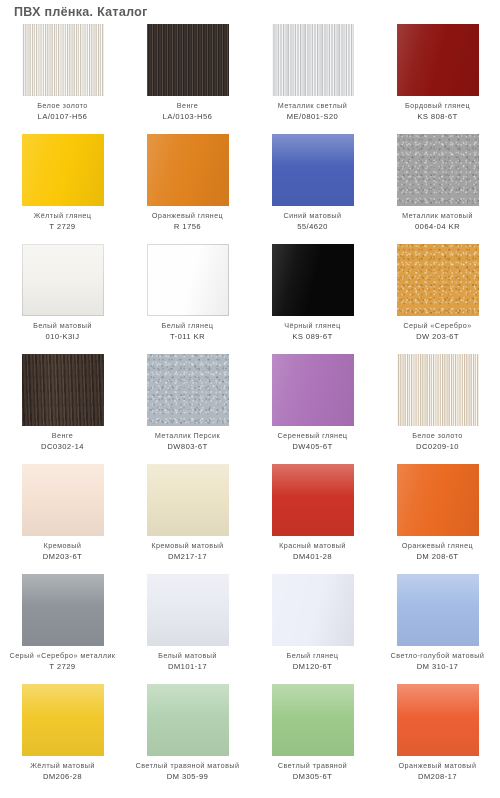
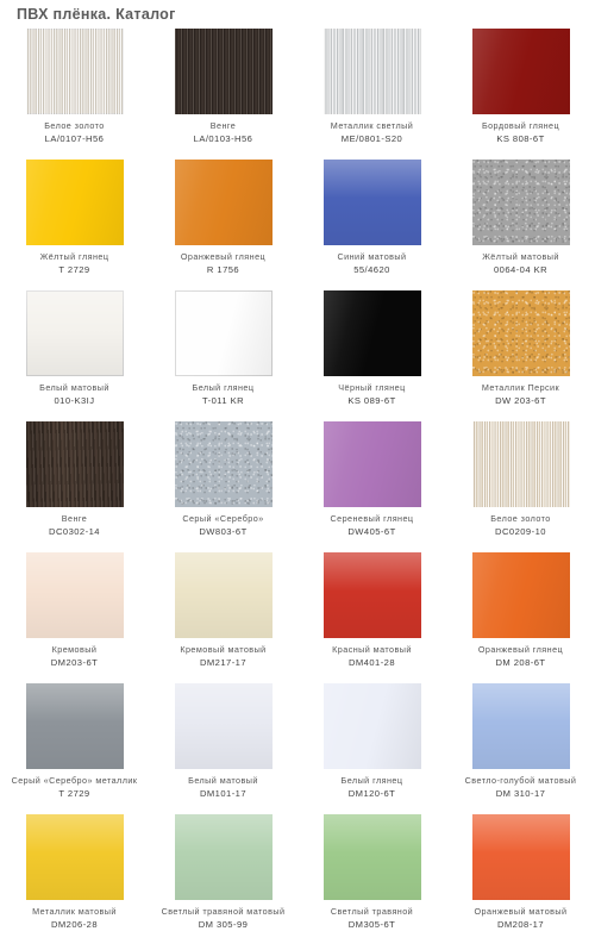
  ПВХ плёнка. Каталог
  Белое золото
  LA/0107-H56
  Венге
  LA/0103-H56
  Металлик светлый
  ME/0801-S20
  Бордовый глянец
  KS 808-6T
  Жёлтый глянец
  T 2729
  Оранжевый глянец
  R 1756
  Синий матовый
  55/4620
- Металлик матовый
+ Жёлтый матовый
  0064-04 KR
  Белый матовый
  010-K3IJ
  Белый глянец
  T-011 KR
  Чёрный глянец
  KS 089-6T
- Серый «Серебро»
+ Металлик Персик
  DW 203-6T
  Венге
  DC0302-14
- Металлик Персик
+ Серый «Серебро»
  DW803-6T
  Сереневый глянец
  DW405-6T
  Белое золото
  DC0209-10
  Кремовый
  DM203-6T
  Кремовый матовый
  DM217-17
  Красный матовый
  DM401-28
  Оранжевый глянец
  DM 208-6T
  Серый «Серебро» металлик
  T 2729
  Белый матовый
  DM101-17
  Белый глянец
  DM120-6T
  Светло-голубой матовый
  DM 310-17
- Жёлтый матовый
+ Металлик матовый
  DM206-28
  Светлый травяной матовый
  DM 305-99
  Светлый травяной
  DM305-6T
  Оранжевый матовый
  DM208-17
